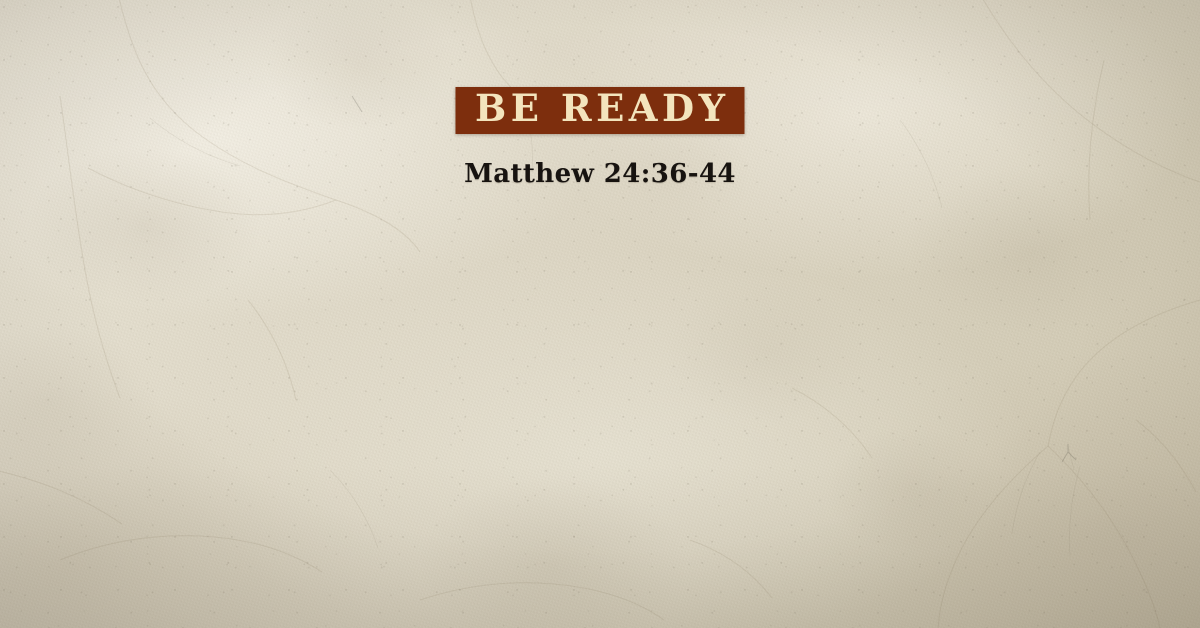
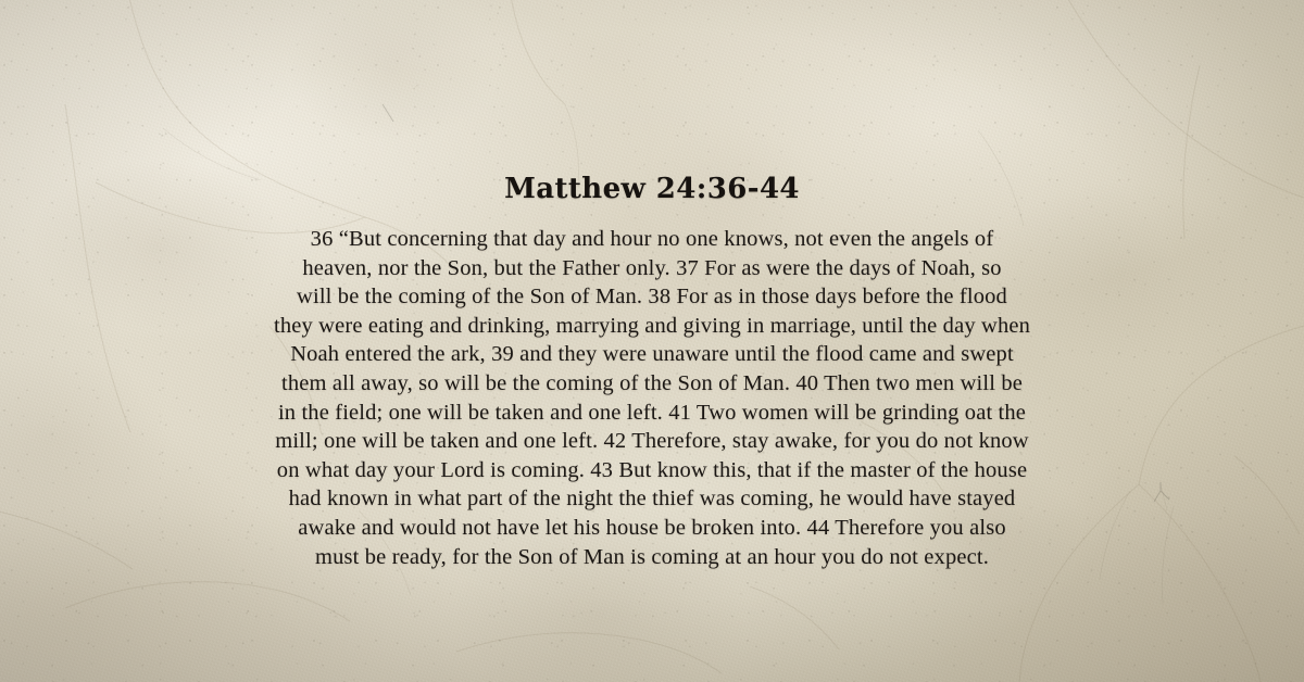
- BE READY
  Matthew 24:36-44
+ 36 “But concerning that day and hour no one knows, not even the angels of
+ heaven, nor the Son, but the Father only. 37 For as were the days of Noah, so
+ will be the coming of the Son of Man. 38 For as in those days before the flood
+ they were eating and drinking, marrying and giving in marriage, until the day when
+ Noah entered the ark, 39 and they were unaware until the flood came and swept
+ them all away, so will be the coming of the Son of Man. 40 Then two men will be
+ in the field; one will be taken and one left. 41 Two women will be grinding oat the
+ mill; one will be taken and one left. 42 Therefore, stay awake, for you do not know
+ on what day your Lord is coming. 43 But know this, that if the master of the house
+ had known in what part of the night the thief was coming, he would have stayed
+ awake and would not have let his house be broken into. 44 Therefore you also
+ must be ready, for the Son of Man is coming at an hour you do not expect.
